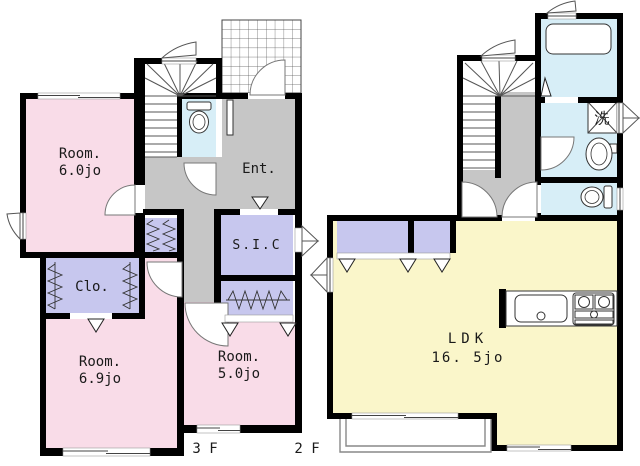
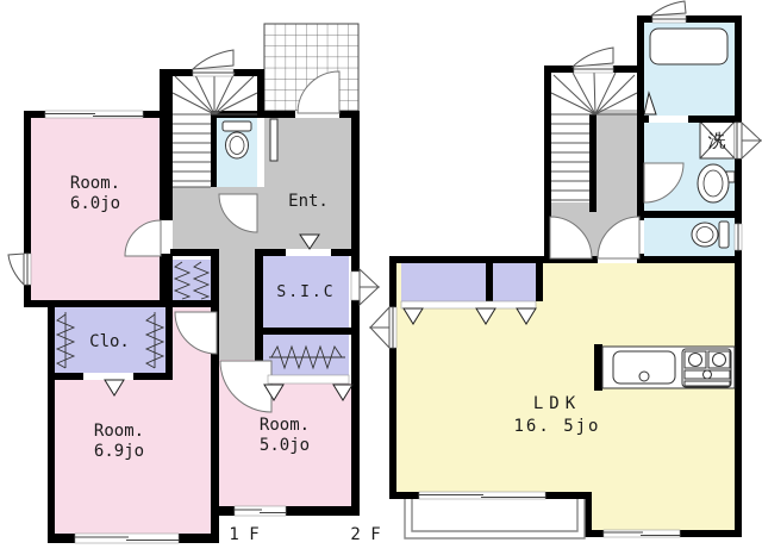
  Room.
  6.0jo
  Ent.
  S.I.C
  Clo.
  Room.
  6.9jo
  Room.
  5.0jo
- 3 F
+ 1 F
  LDK
  16. 5jo
  洗
  2 F
